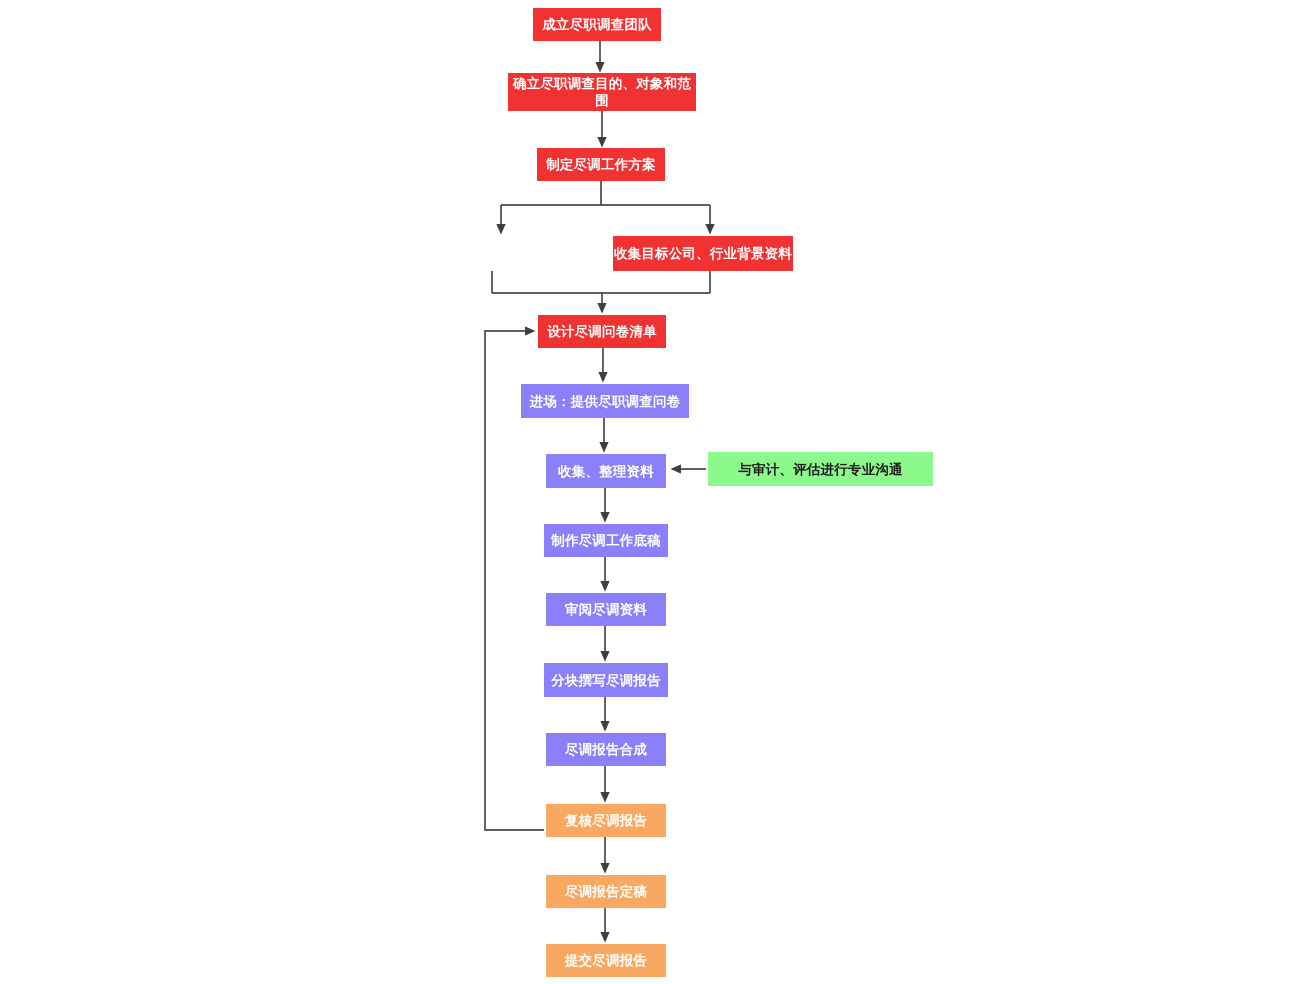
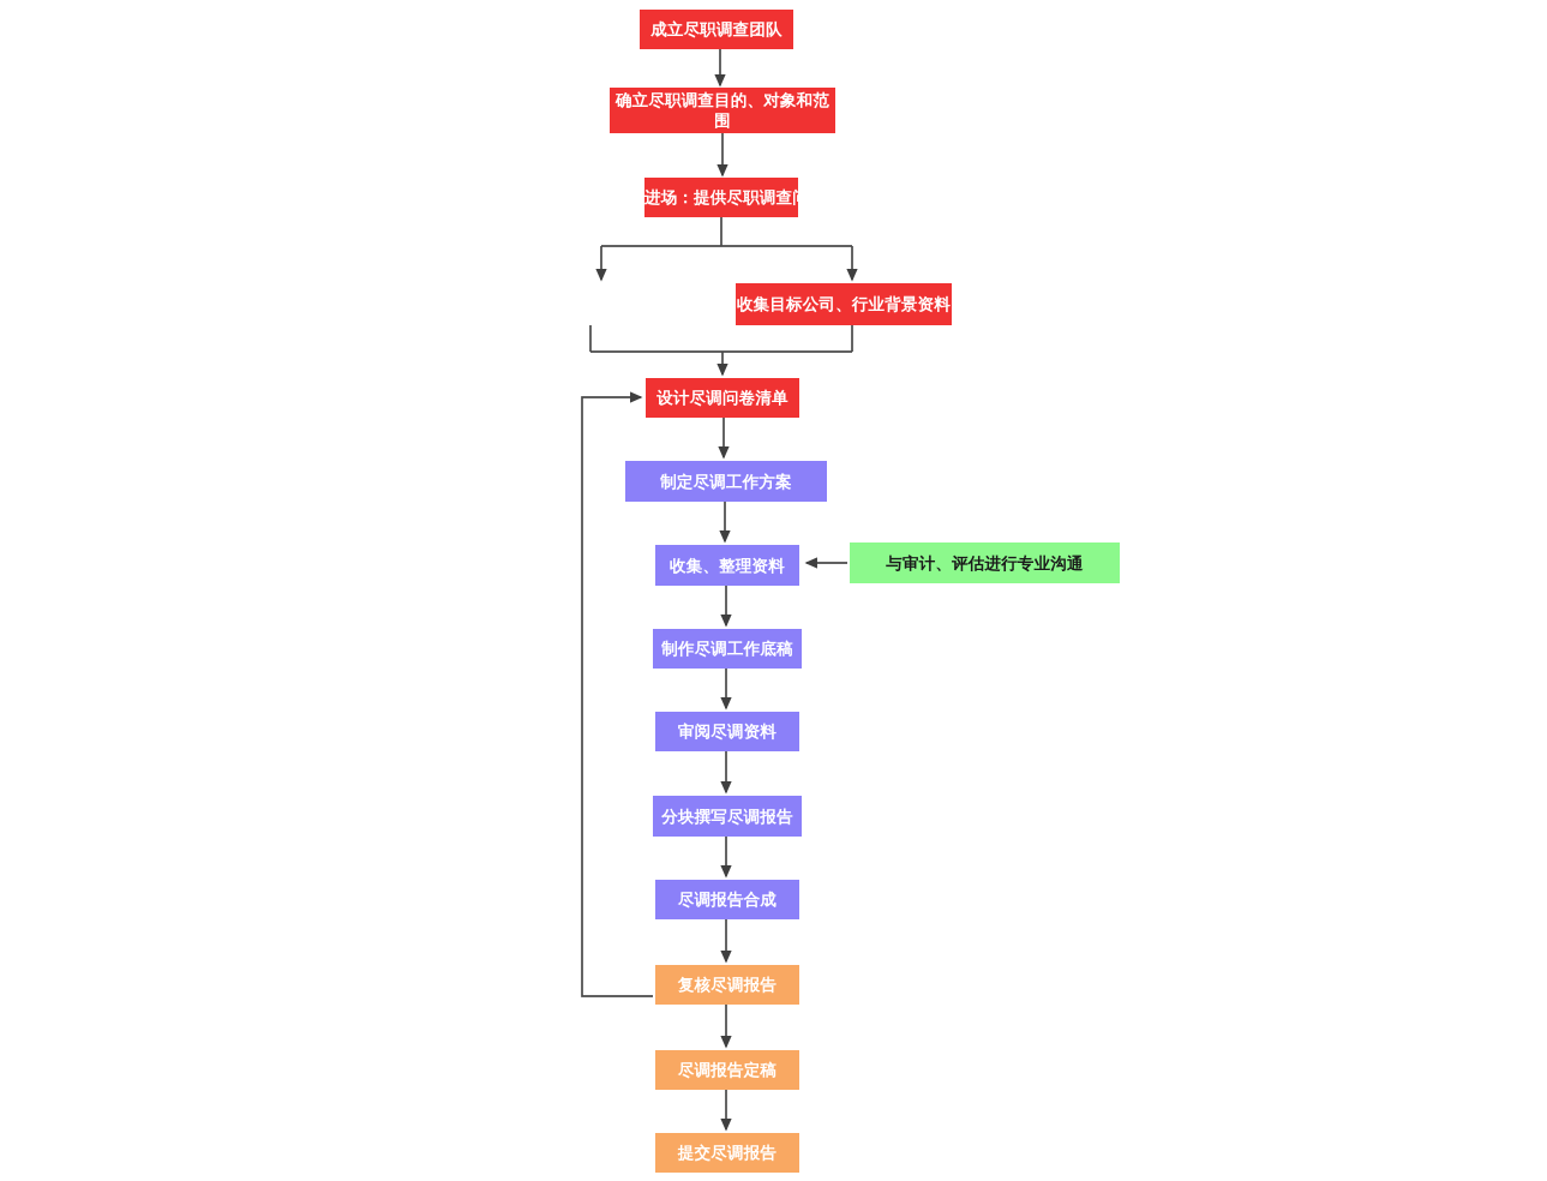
  成立尽职调查团队
  确立尽职调查目的、对象和范围
- 制定尽调工作方案
+ 进场：提供尽职调查问卷
  收集目标公司、行业背景资料
  设计尽调问卷清单
- 进场：提供尽职调查问卷
+ 制定尽调工作方案
  收集、整理资料
  制作尽调工作底稿
  审阅尽调资料
  分块撰写尽调报告
  尽调报告合成
  复核尽调报告
  尽调报告定稿
  提交尽调报告
  与审计、评估进行专业沟通
